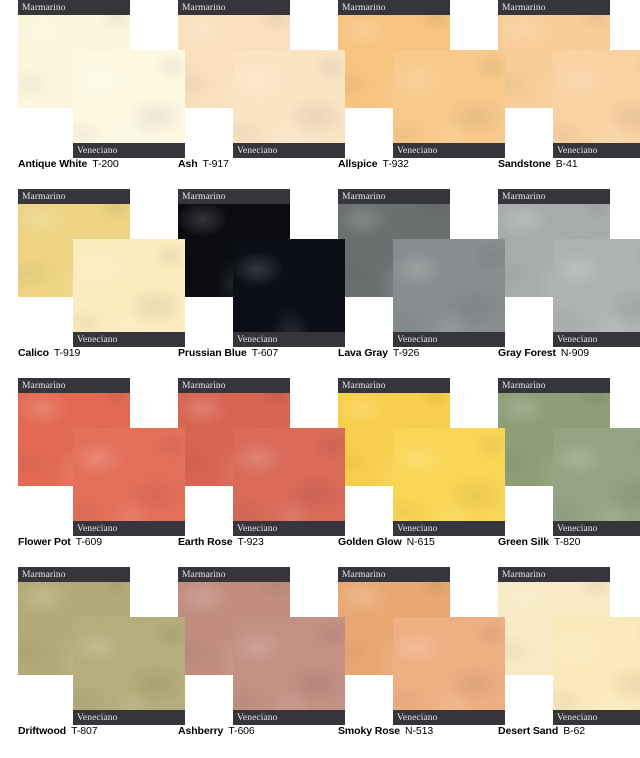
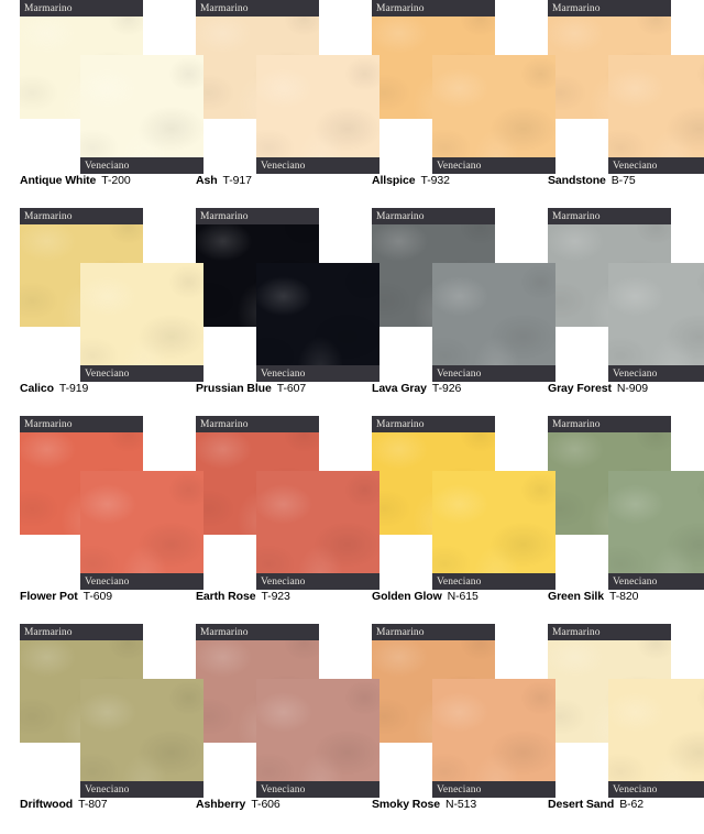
  Marmarino
  Veneciano
  Antique White T-200
  Marmarino
  Veneciano
  Ash T-917
  Marmarino
  Veneciano
  Allspice T-932
  Marmarino
  Veneciano
- Sandstone B-41
+ Sandstone B-75
  Marmarino
  Veneciano
  Calico T-919
  Marmarino
  Veneciano
  Prussian Blue T-607
  Marmarino
  Veneciano
  Lava Gray T-926
  Marmarino
  Veneciano
  Gray Forest N-909
  Marmarino
  Veneciano
  Flower Pot T-609
  Marmarino
  Veneciano
  Earth Rose T-923
  Marmarino
  Veneciano
  Golden Glow N-615
  Marmarino
  Veneciano
  Green Silk T-820
  Marmarino
  Veneciano
  Driftwood T-807
  Marmarino
  Veneciano
  Ashberry T-606
  Marmarino
  Veneciano
  Smoky Rose N-513
  Marmarino
  Veneciano
  Desert Sand B-62
